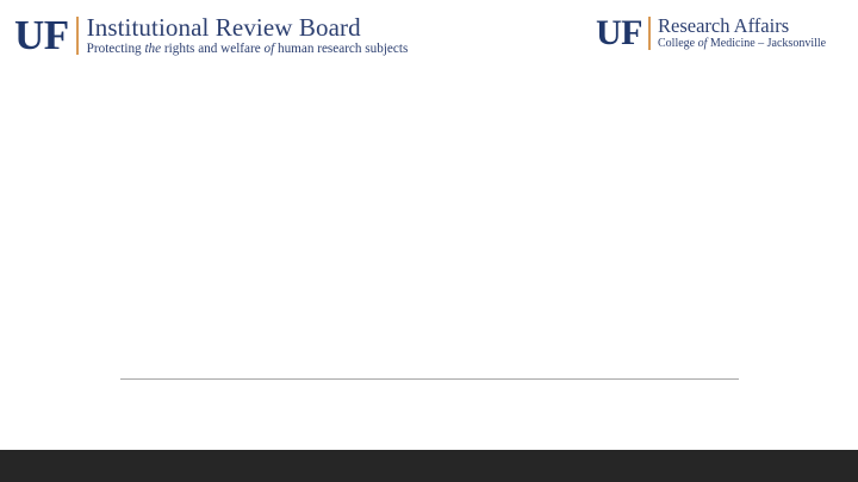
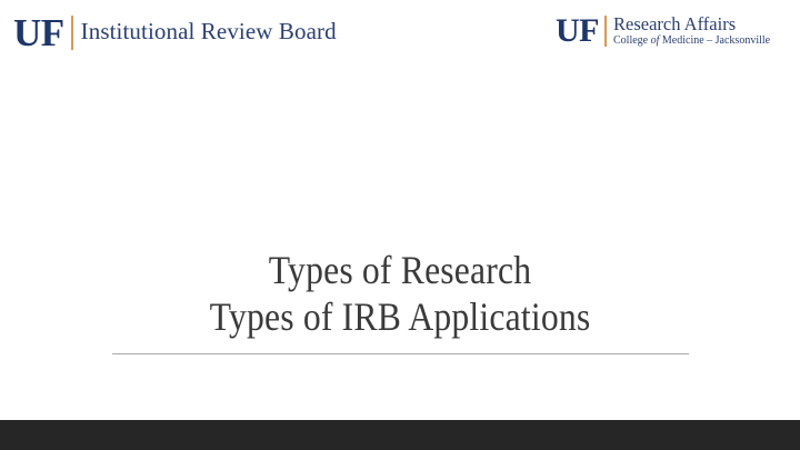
  UF
  Institutional Review Board
- Protecting the rights and welfare of human research subjects
  UF
  Research Affairs
  College of Medicine – Jacksonville
+ Types of Research
+ Types of IRB Applications
